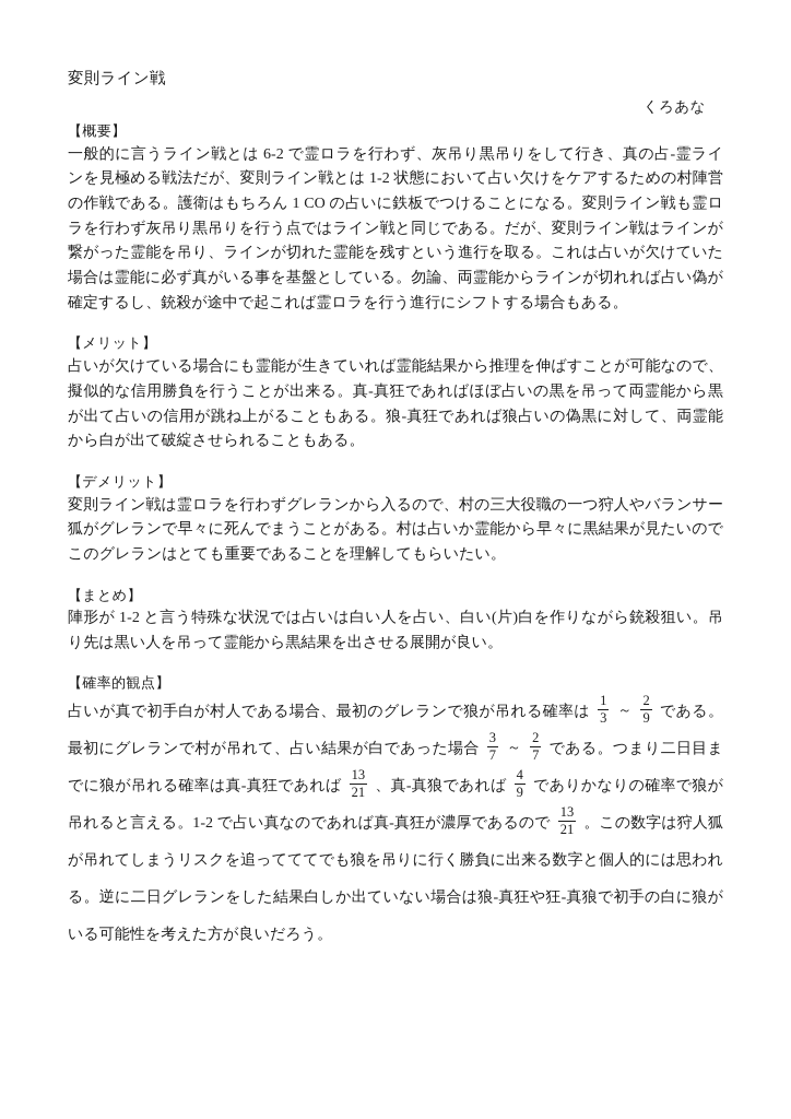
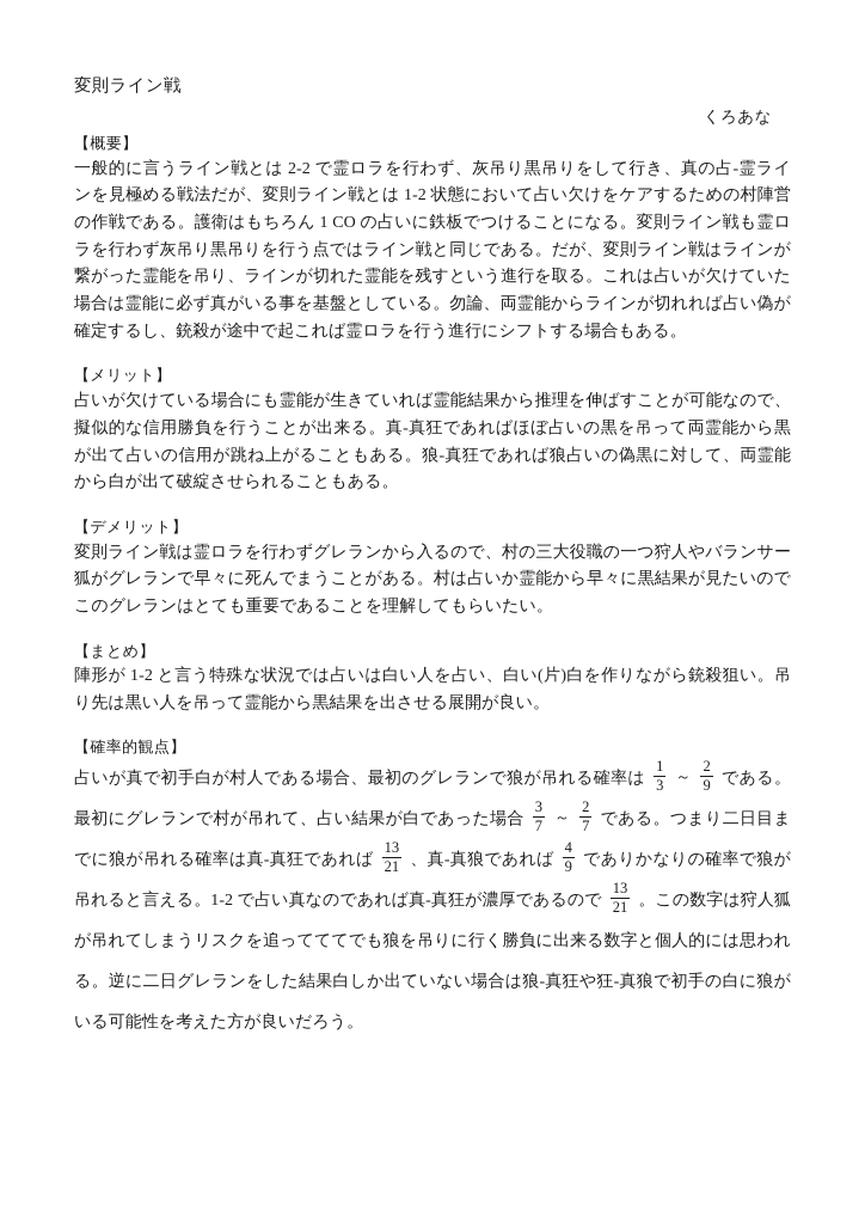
  変則ライン戦
  くろあな
  【概要】
- 一般的に言うライン戦とは 6-2 で霊ロラを行わず、灰吊り黒吊りをして行き、真の占-霊ラインを見極める戦法だが、変則ライン戦とは 1-2 状態において占い欠けをケアするための村陣営の作戦である。護衛はもちろん 1 CO の占いに鉄板でつけることになる。変則ライン戦も霊ロラを行わず灰吊り黒吊りを行う点ではライン戦と同じである。だが、変則ライン戦はラインが繋がった霊能を吊り、ラインが切れた霊能を残すという進行を取る。これは占いが欠けていた場合は霊能に必ず真がいる事を基盤としている。勿論、両霊能からラインが切れれば占い偽が確定するし、銃殺が途中で起これば霊ロラを行う進行にシフトする場合もある。
+ 一般的に言うライン戦とは 2-2 で霊ロラを行わず、灰吊り黒吊りをして行き、真の占-霊ラインを見極める戦法だが、変則ライン戦とは 1-2 状態において占い欠けをケアするための村陣営の作戦である。護衛はもちろん 1 CO の占いに鉄板でつけることになる。変則ライン戦も霊ロラを行わず灰吊り黒吊りを行う点ではライン戦と同じである。だが、変則ライン戦はラインが繋がった霊能を吊り、ラインが切れた霊能を残すという進行を取る。これは占いが欠けていた場合は霊能に必ず真がいる事を基盤としている。勿論、両霊能からラインが切れれば占い偽が確定するし、銃殺が途中で起これば霊ロラを行う進行にシフトする場合もある。
  【メリット】
  占いが欠けている場合にも霊能が生きていれば霊能結果から推理を伸ばすことが可能なので、擬似的な信用勝負を行うことが出来る。真-真狂であればほぼ占いの黒を吊って両霊能から黒が出て占いの信用が跳ね上がることもある。狼-真狂であれば狼占いの偽黒に対して、両霊能から白が出て破綻させられることもある。
  【デメリット】
  変則ライン戦は霊ロラを行わずグレランから入るので、村の三大役職の一つ狩人やバランサー狐がグレランで早々に死んでまうことがある。村は占いか霊能から早々に黒結果が見たいのでこのグレランはとても重要であることを理解してもらいたい。
  【まとめ】
  陣形が 1-2 と言う特殊な状況では占いは白い人を占い、白い(片)白を作りながら銃殺狙い。吊り先は黒い人を吊って霊能から黒結果を出させる展開が良い。
  【確率的観点】
  占いが真で初手白が村人である場合、最初のグレランで狼が吊れる確率は
  1
  3
  ～
  2
  9
  である。最初にグレランで村が吊れて、占い結果が白であった場合
  3
  7
  ～
  2
  7
  である。つまり二日目までに狼が吊れる確率は真-真狂であれば
  13
  21
  、真-真狼であれば
  4
  9
  でありかなりの確率で狼が吊れると言える。1-2 で占い真なのであれば真-真狂が濃厚であるので
  13
  21
  。この数字は狩人狐が吊れてしまうリスクを追ってててでも狼を吊りに行く勝負に出来る数字と個人的には思われる。逆に二日グレランをした結果白しか出ていない場合は狼-真狂や狂-真狼で初手の白に狼がいる可能性を考えた方が良いだろう。
